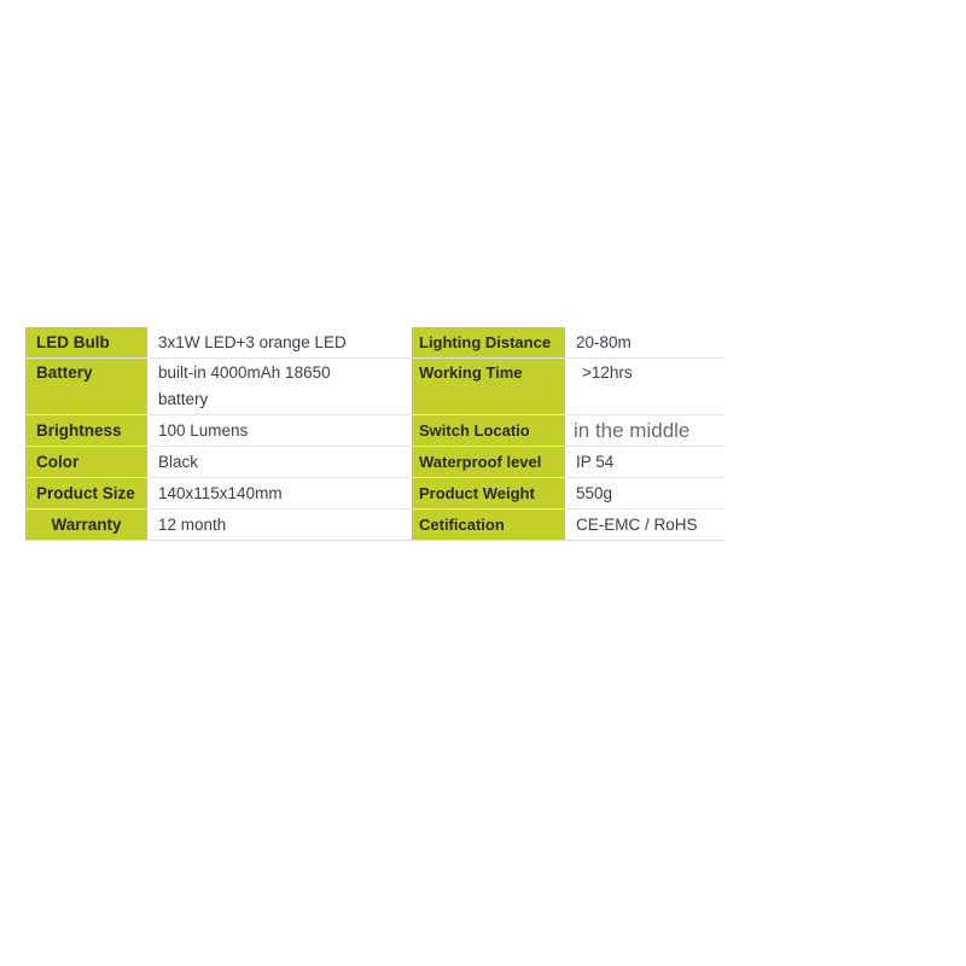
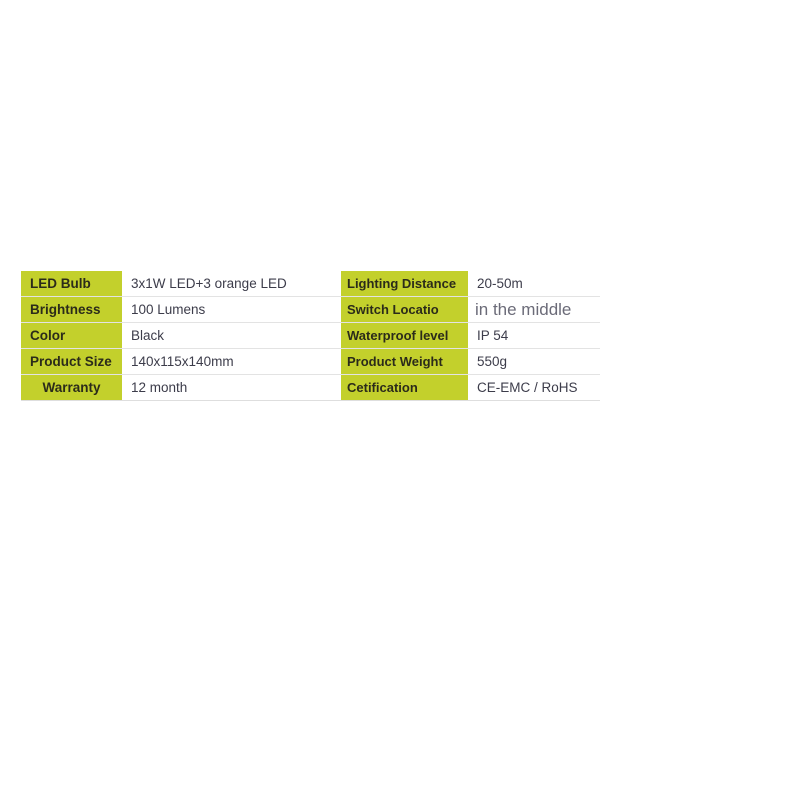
- LED Bulb	3x1W LED+3 orange LED	Lighting Distance	20-80m
+ LED Bulb	3x1W LED+3 orange LED	Lighting Distance	20-50m
- Battery	built-in 4000mAh 18650 battery	Working Time	>12hrs
  Brightness	100 Lumens	Switch Locatio	in the middle
  Color	Black	Waterproof level	IP 54
  Product Size	140x115x140mm	Product Weight	550g
  Warranty	12 month	Cetification	CE-EMC / RoHS
